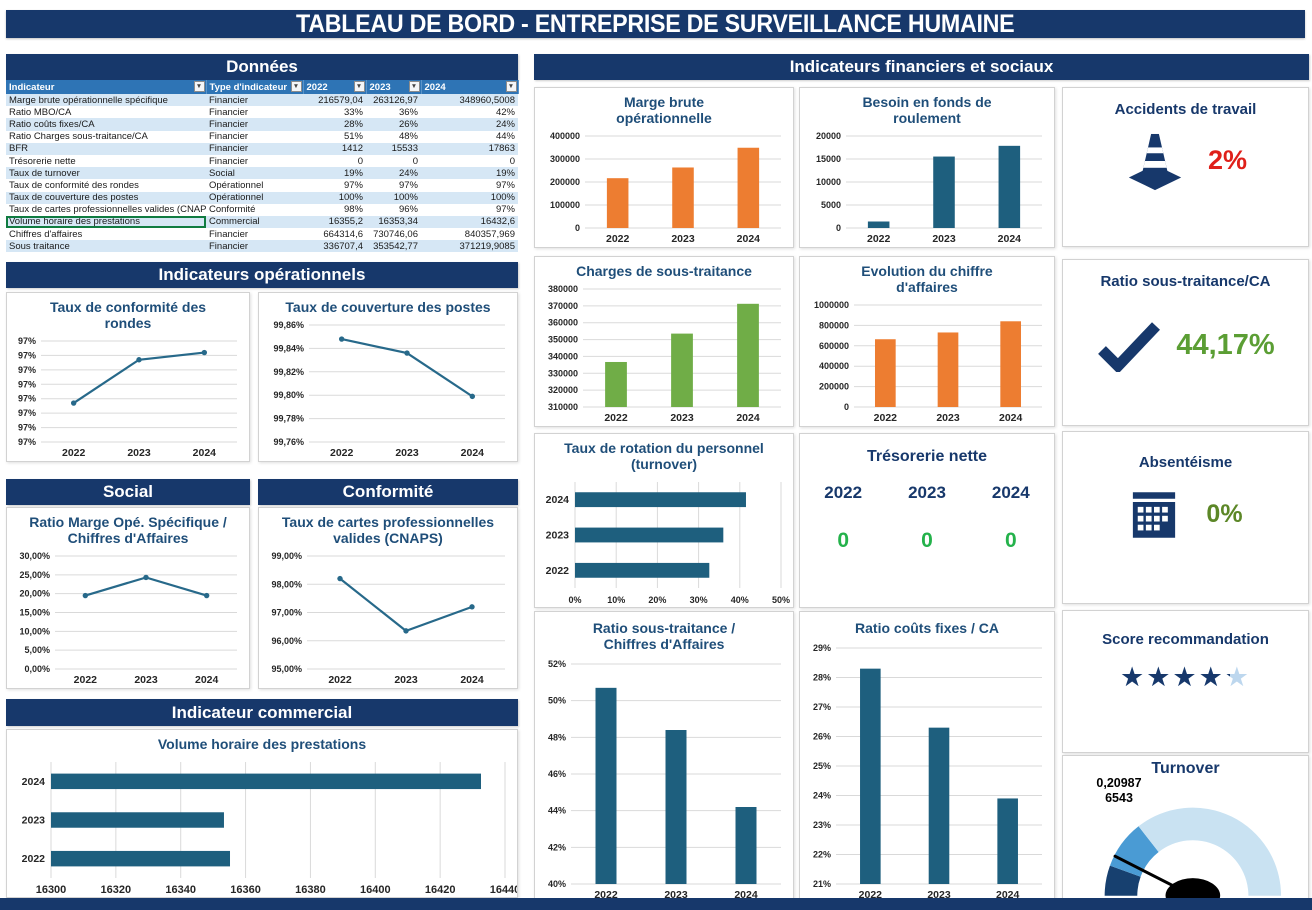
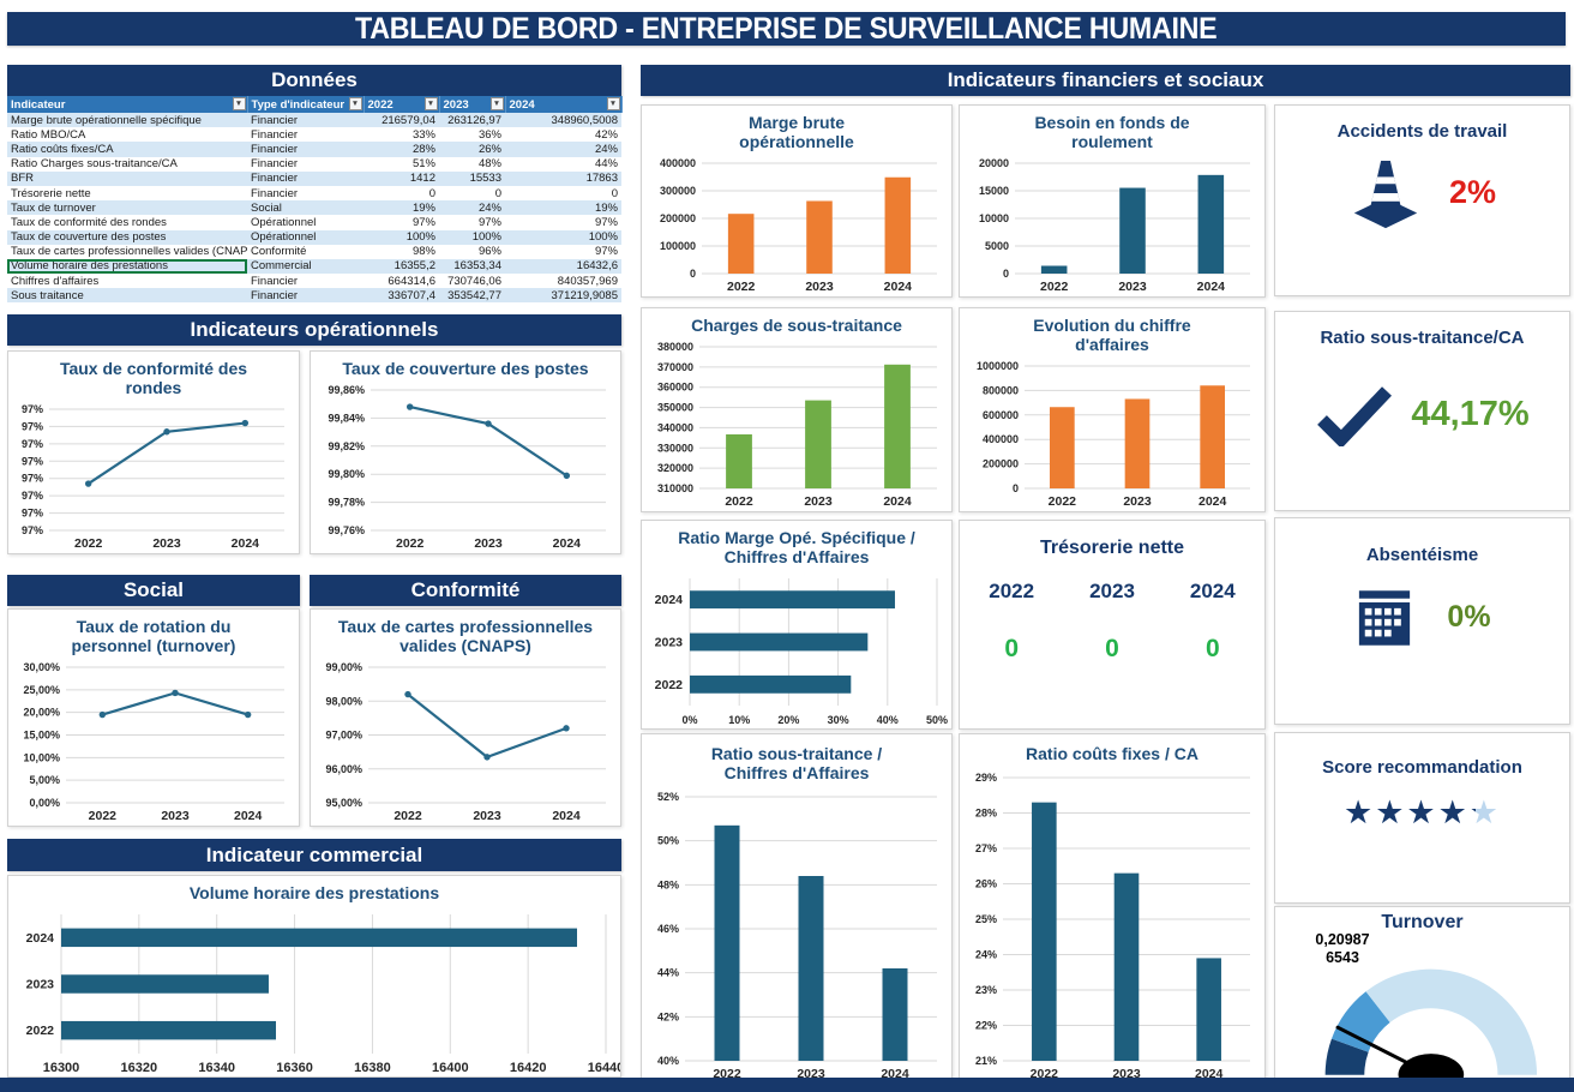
  TABLEAU DE BORD - ENTREPRISE DE SURVEILLANCE HUMAINE
  Données
  Indicateurs financiers et sociaux
  Indicateurs opérationnels
  Social
  Conformité
  Indicateur commercial
  Indicateur	Type d'indicateur	2022	2023	2024
  Marge brute opérationnelle spécifique	Financier	216579,04	263126,97	348960,5008
  Ratio MBO/CA	Financier	33%	36%	42%
  Ratio coûts fixes/CA	Financier	28%	26%	24%
  Ratio Charges sous-traitance/CA	Financier	51%	48%	44%
  BFR	Financier	1412	15533	17863
  Trésorerie nette	Financier	0	0	0
  Taux de turnover	Social	19%	24%	19%
  Taux de conformité des rondes	Opérationnel	97%	97%	97%
  Taux de couverture des postes	Opérationnel	100%	100%	100%
  Taux de cartes professionnelles valides (CNAP	Conformité	98%	96%	97%
  Volume horaire des prestations	Commercial	16355,2	16353,34	16432,6
  Chiffres d'affaires	Financier	664314,6	730746,06	840357,969
  Sous traitance	Financier	336707,4	353542,77	371219,9085
  Taux de conformité des rondes
  97%
  97%
  97%
  97%
  97%
  97%
  97%
  97%
  2022
  2023
  2024
  Taux de couverture des postes
  99,86%
  99,84%
  99,82%
  99,80%
  99,78%
  99,76%
  2022
  2023
  2024
- Ratio Marge Opé. Spécifique / Chiffres d'Affaires
+ Taux de rotation du personnel (turnover)
  30,00%
  25,00%
  20,00%
  15,00%
  10,00%
  5,00%
  0,00%
  2022
  2023
  2024
  Taux de cartes professionnelles valides (CNAPS)
  99,00%
  98,00%
  97,00%
  96,00%
  95,00%
  2022
  2023
  2024
  Volume horaire des prestations
  16300
  16320
  16340
  16360
  16380
  16400
  16420
  1644
  2024
  2023
  2022
  Marge brute opérationnelle
  400000
  300000
  200000
  100000
  0
  2022
  2023
  2024
  Besoin en fonds de roulement
  20000
  15000
  10000
  5000
  0
  2022
  2023
  2024
  Charges de sous-traitance
  380000
  370000
  360000
  350000
  340000
  330000
  320000
  310000
  2022
  2023
  2024
  Evolution du chiffre d'affaires
  1000000
  800000
  600000
  400000
  200000
  0
  2022
  2023
  2024
- Taux de rotation du personnel (turnover)
+ Ratio Marge Opé. Spécifique / Chiffres d'Affaires
  0%
  10%
  20%
  30%
  40%
  50%
  2024
  2023
  2022
  Ratio sous-traitance / Chiffres d'Affaires
  52%
  50%
  48%
  46%
  44%
  42%
  40%
  2022
  2023
  2024
  Ratio coûts fixes / CA
  29%
  28%
  27%
  26%
  25%
  24%
  23%
  22%
  21%
  2022
  2023
  2024
  Trésorerie nette
  2022
  2023
  2024
  0
  0
  0
  Accidents de travail
  2%
  Ratio sous-traitance/CA
  44,17%
  Absentéisme
  0%
  Score recommandation
  ★★★★★
  ★★★★
  Turnover
  0,20987
  6543
